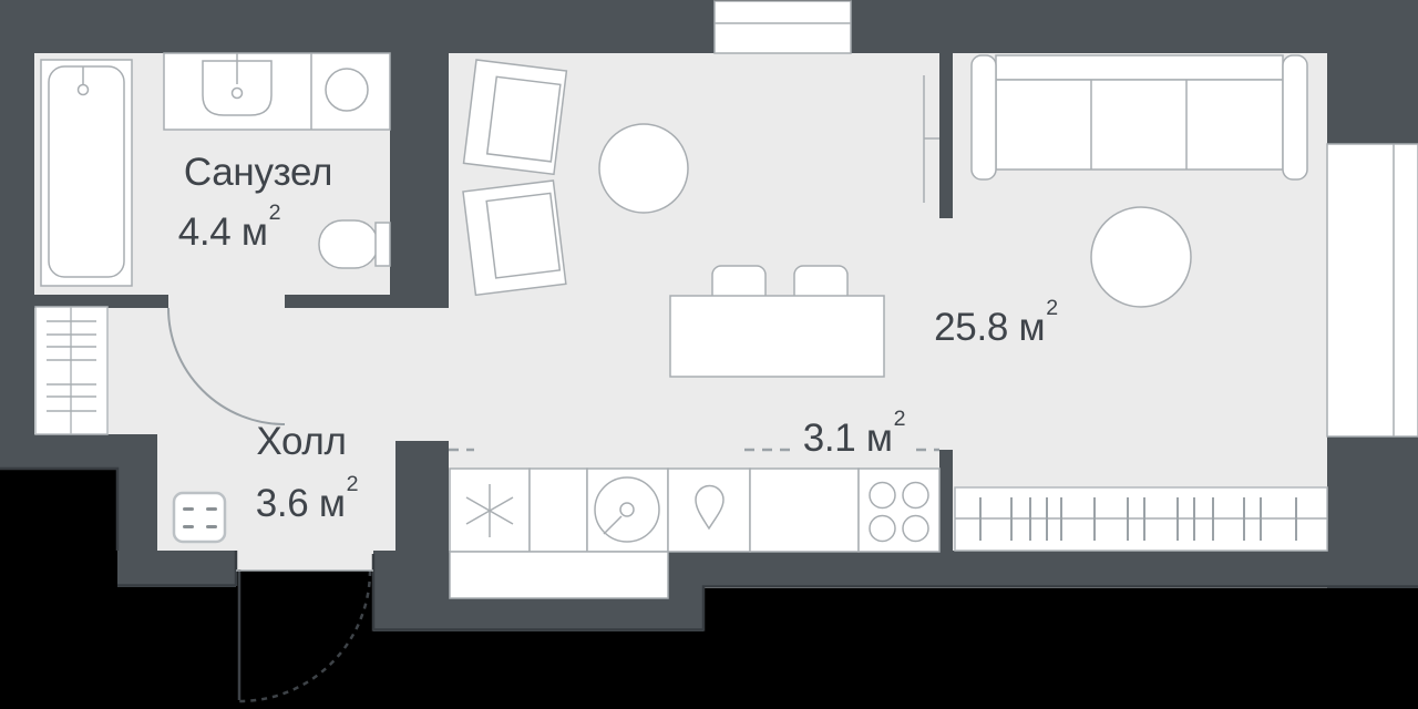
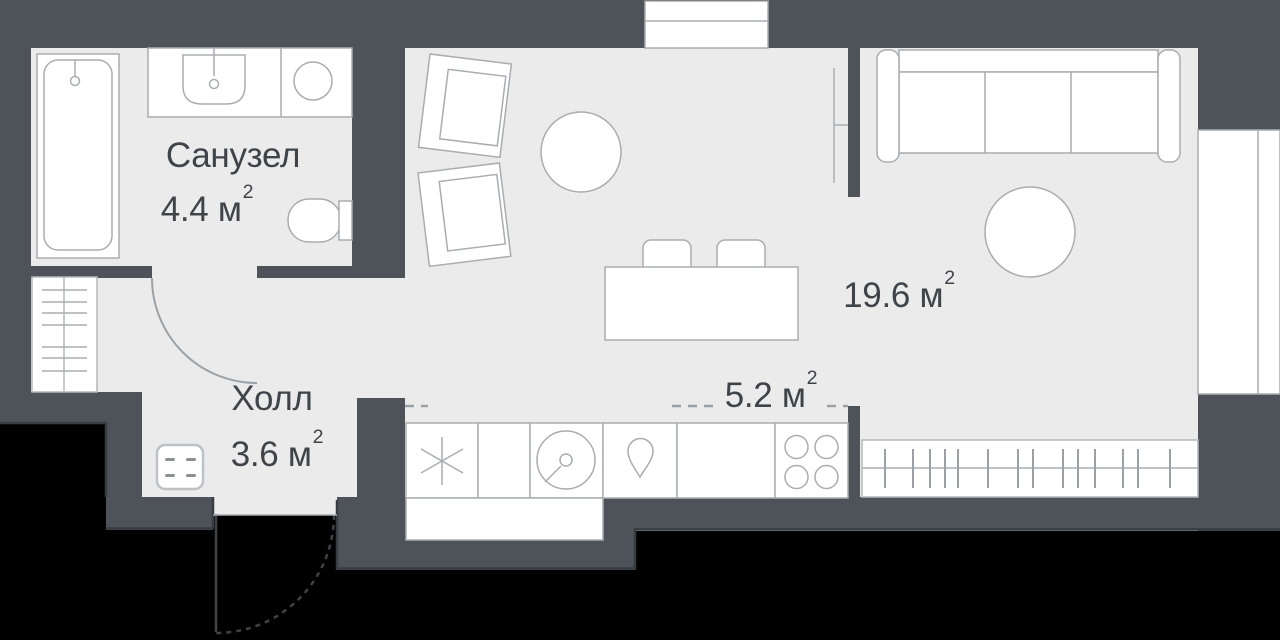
  Санузел
  4.4 м2
  Холл
  3.6 м2
- 3.1 м2
+ 5.2 м2
- 25.8 м2
+ 19.6 м2
